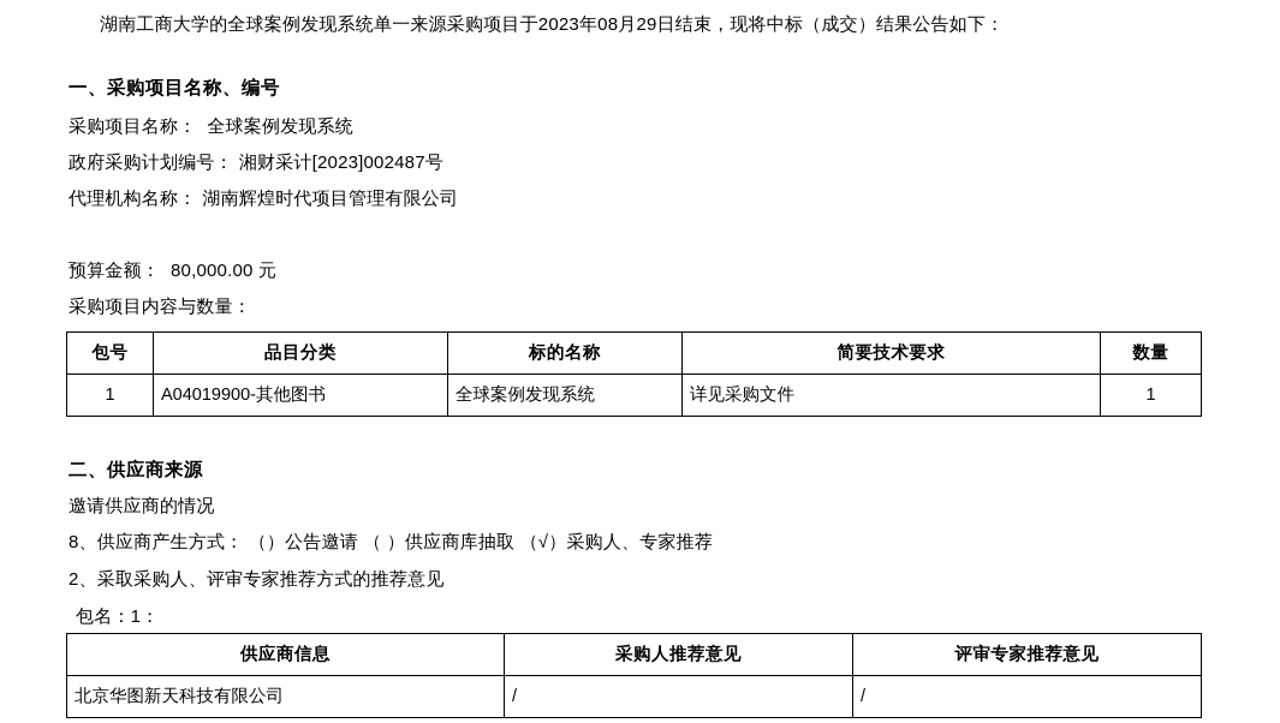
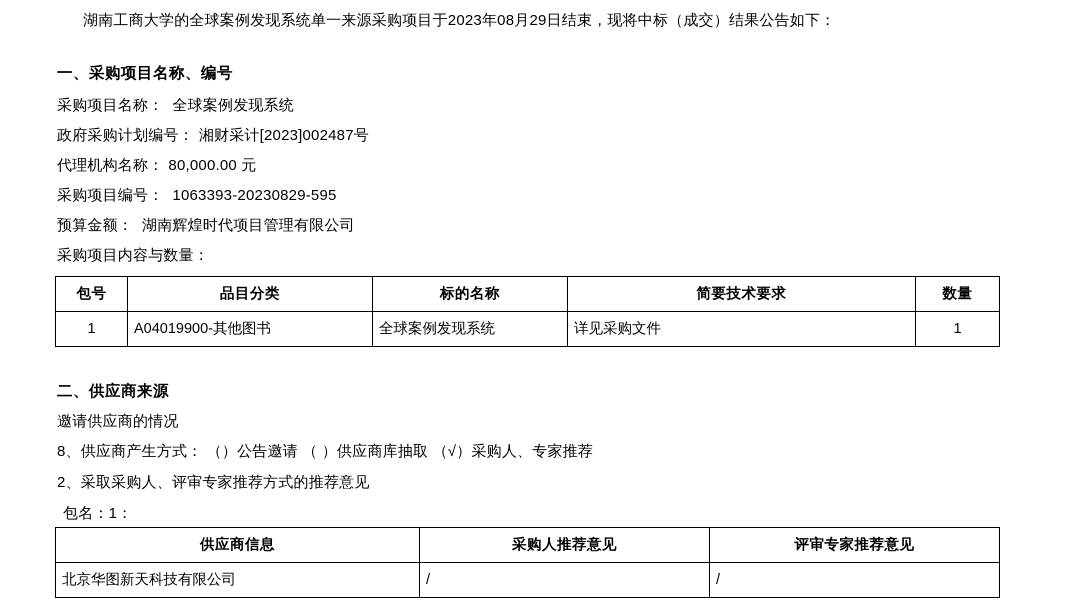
  湖南工商大学的全球案例发现系统单一来源采购项目于2023年08月29日结束，现将中标（成交）结果公告如下：
  一、采购项目名称、编号
  采购项目名称： 全球案例发现系统
  政府采购计划编号： 湘财采计[2023]002487号
- 代理机构名称： 湖南辉煌时代项目管理有限公司
+ 代理机构名称： 80,000.00 元
+ 采购项目编号： 1063393-20230829-595
- 预算金额： 80,000.00 元
+ 预算金额： 湖南辉煌时代项目管理有限公司
  采购项目内容与数量：
  包号	品目分类	标的名称	简要技术要求	数量
  1	A04019900-其他图书	全球案例发现系统	详见采购文件	1
  二、供应商来源
  邀请供应商的情况
  8、供应商产生方式： （）公告邀请 （ ）供应商库抽取 （√）采购人、专家推荐
  2、采取采购人、评审专家推荐方式的推荐意见
  包名：1：
  供应商信息	采购人推荐意见	评审专家推荐意见
  北京华图新天科技有限公司	/	/
